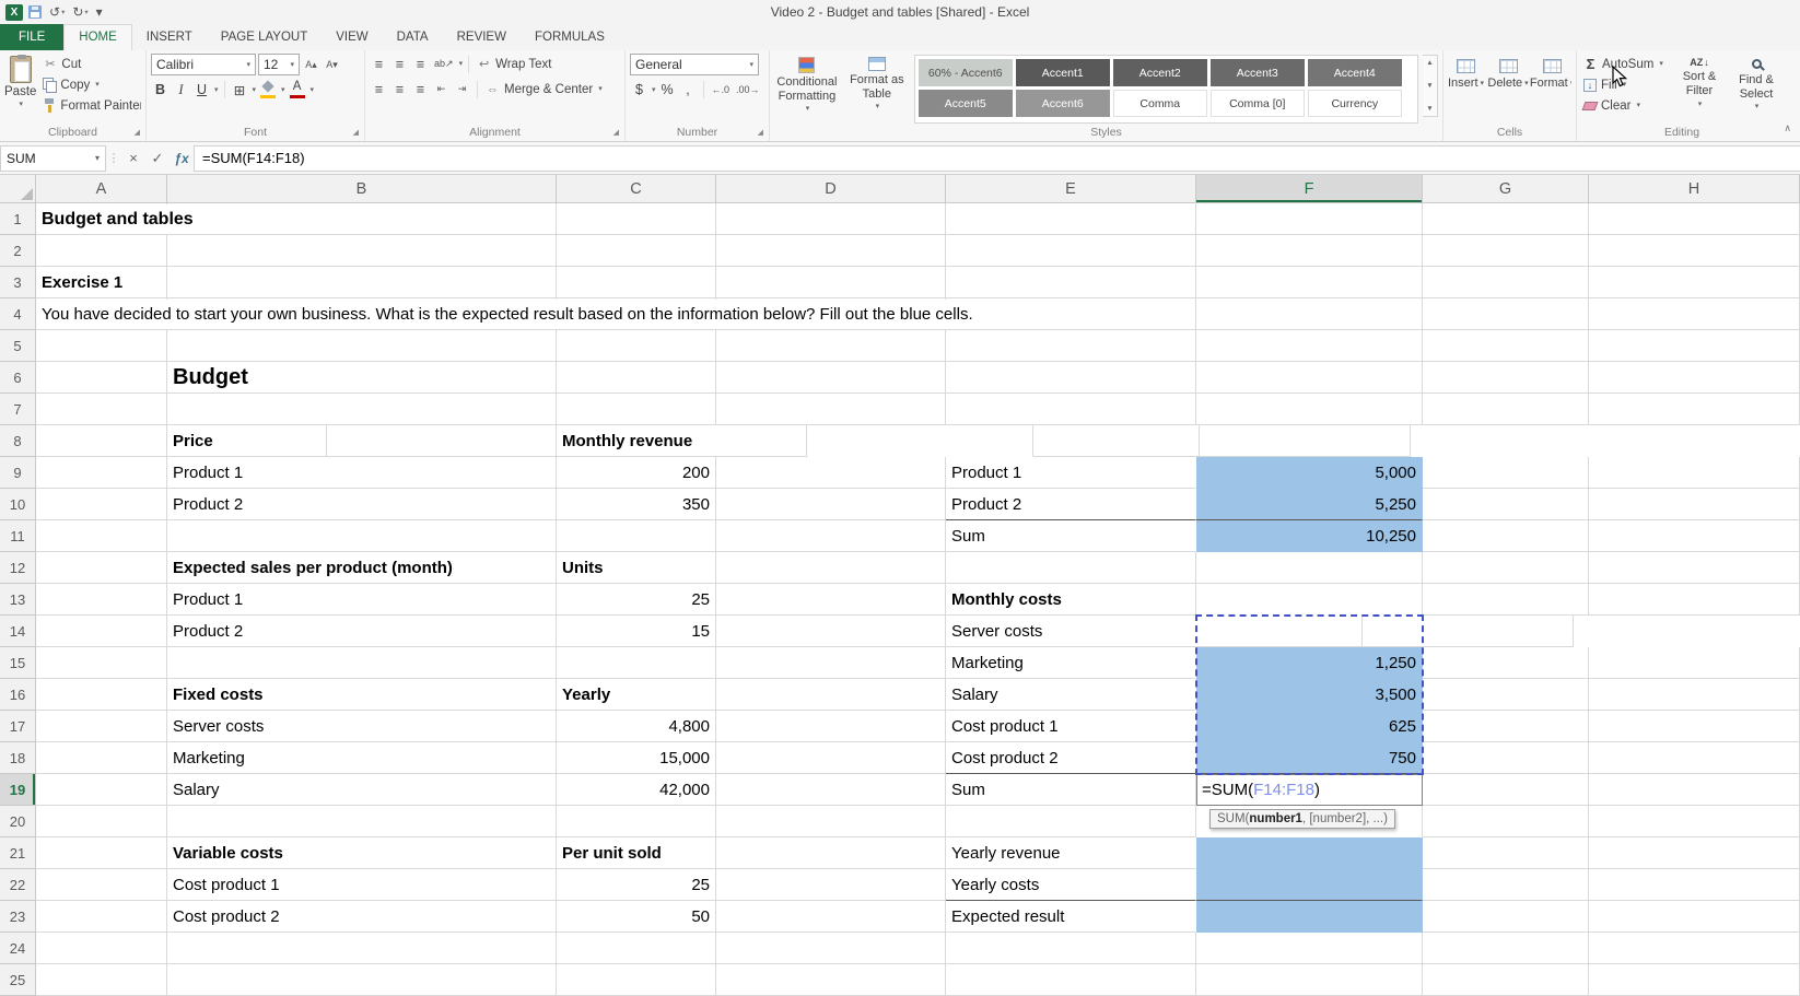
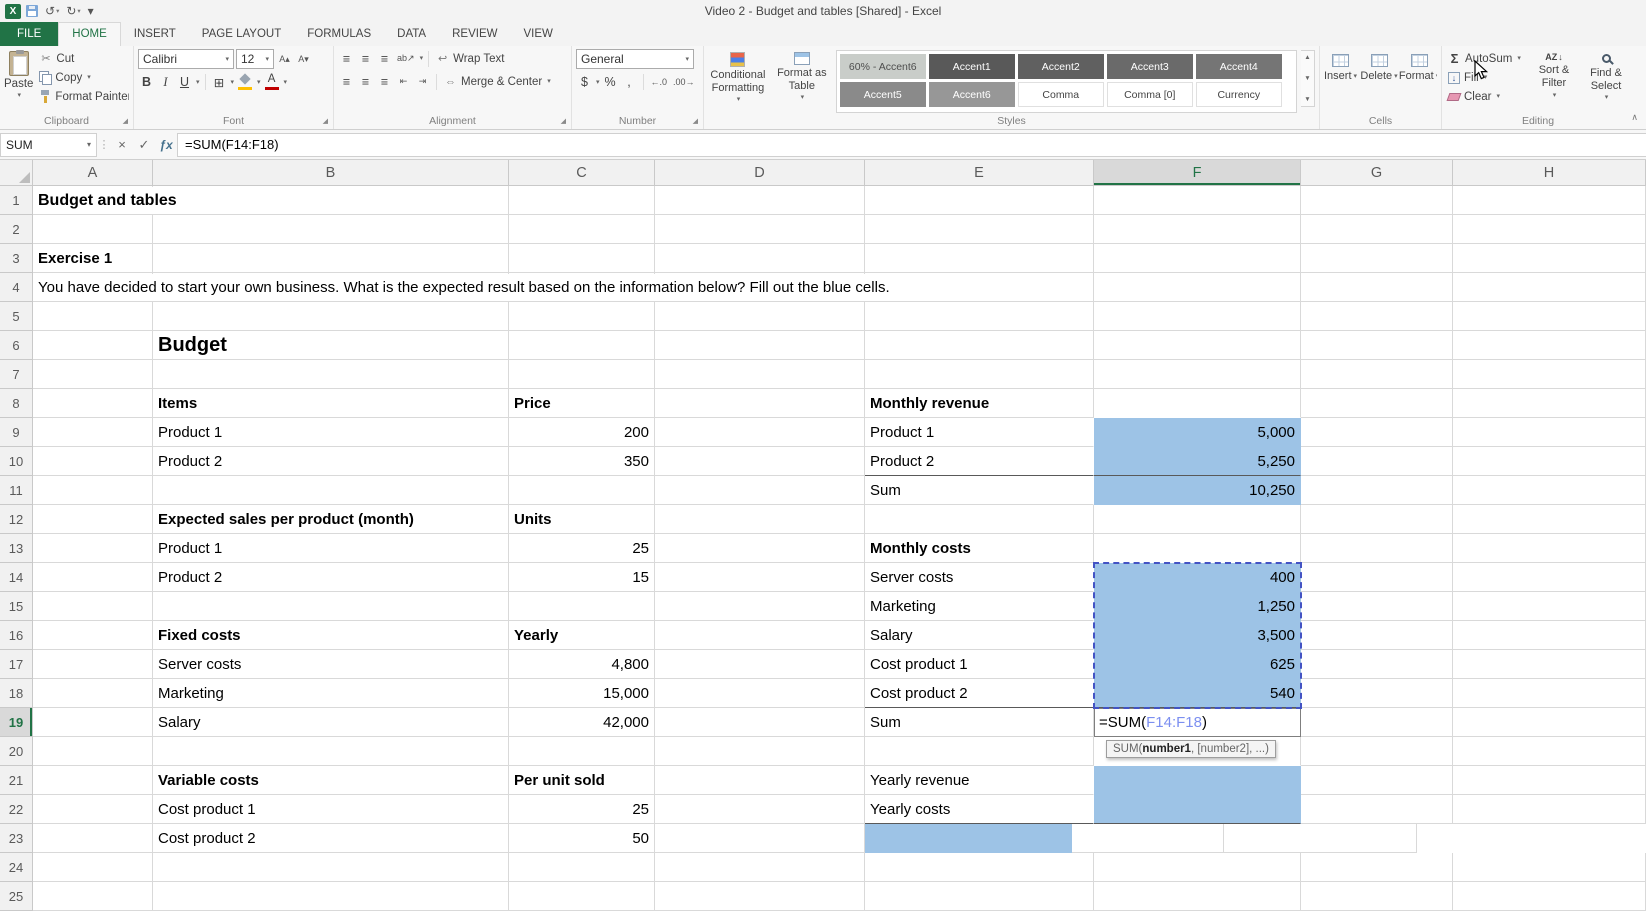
  Video 2 - Budget and tables [Shared] - Excel
  X
  ↺
  ↻
  ▾
  FILE
  HOME
  INSERT
  PAGE LAYOUT
- VIEW
+ FORMULAS
  DATA
  REVIEW
- FORMULAS
+ VIEW
  Paste
  ✂
  Cut
  Copy
  Format Painte
  Clipboard
  Calibri
  12
  A▴
  A▾
  B
  I
  U
  ⊞
  A
  Font
  ≡
  ≡
  ≡
  ab↗
  ↩
  Wrap Text
  ≡
  ≡
  ≡
  ⇤
  ⇥
  ⇔
  Merge & Center
  Alignment
  General
  $
  %
  ,
  ←.0
  .00→
  Number
  Conditional Formatting
  Format as Table
  60% - Accent6
  Accent1
  Accent2
  Accent3
  Accent4
  Accent5
  Accent6
  Comma
  Comma [0]
  Currency
  Styles
  Insert
  Delete
  Format
  Cells
  Σ
  AutoSum
  ↓
  Fill
  Clear
  AZ
  ↓
  Sort & Filter
  Find & Select
  Editing
  ∧
  SUM
  ▾
  ⋮
  ×
  ✓
  ƒx
  =SUM(F14:F18)
  A
  B
  C
  D
  E
  F
  G
  H
  1
  Budget and tables
  2
  3
  Exercise 1
  4
  You have decided to start your own business. What is the expected result based on the information below? Fill out the blue cells.
  5
  6
  Budget
  7
  8
+ Items
  Price
  Monthly revenue
  9
  Product 1
  200
  Product 1
  5,000
  10
  Product 2
  350
  Product 2
  5,250
  11
  Sum
  10,250
  12
  Expected sales per product (month)
  Units
  13
  Product 1
  25
  Monthly costs
  14
  Product 2
  15
  Server costs
+ 400
  15
  Marketing
  1,250
  16
  Fixed costs
  Yearly
  Salary
  3,500
  17
  Server costs
  4,800
  Cost product 1
  625
  18
  Marketing
  15,000
  Cost product 2
- 750
+ 540
  19
  Salary
  42,000
  Sum
  =SUM(
  F14:F18
  )
  20
  21
  Variable costs
  Per unit sold
  Yearly revenue
  22
  Cost product 1
  25
  Yearly costs
  23
  Cost product 2
  50
- Expected result
  24
  25
  SUM(number1, [number2], ...)
